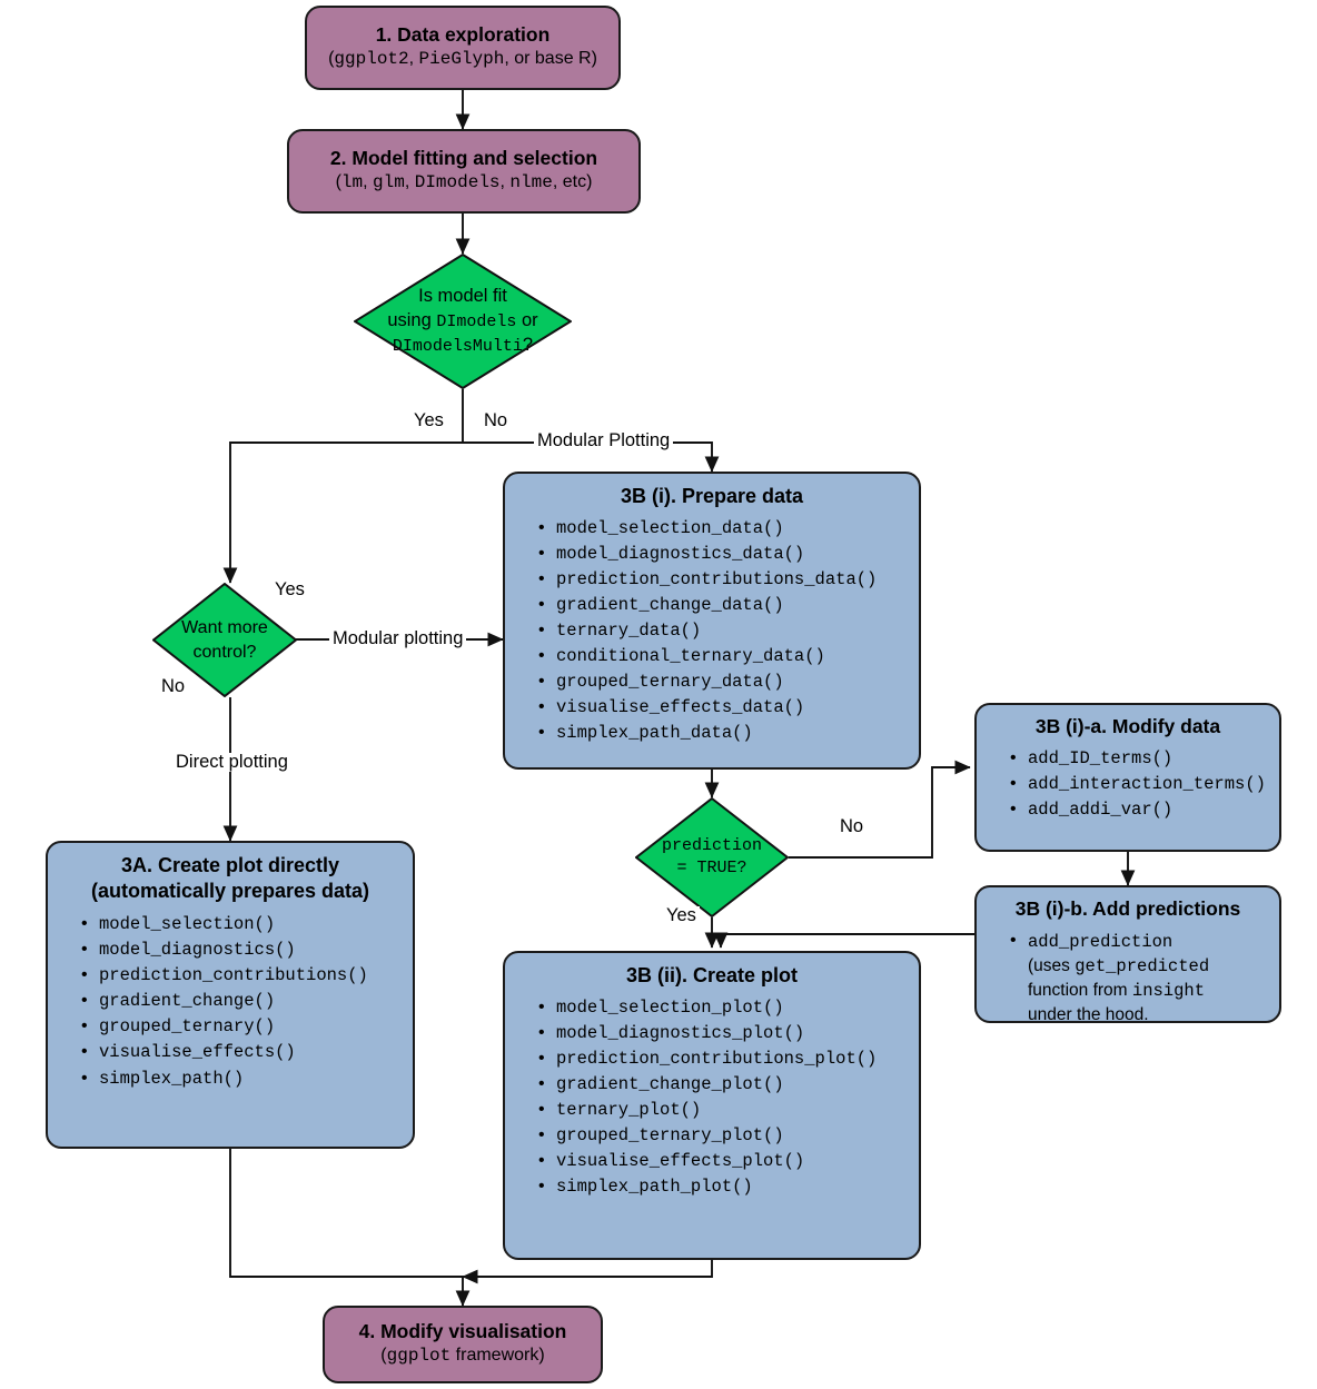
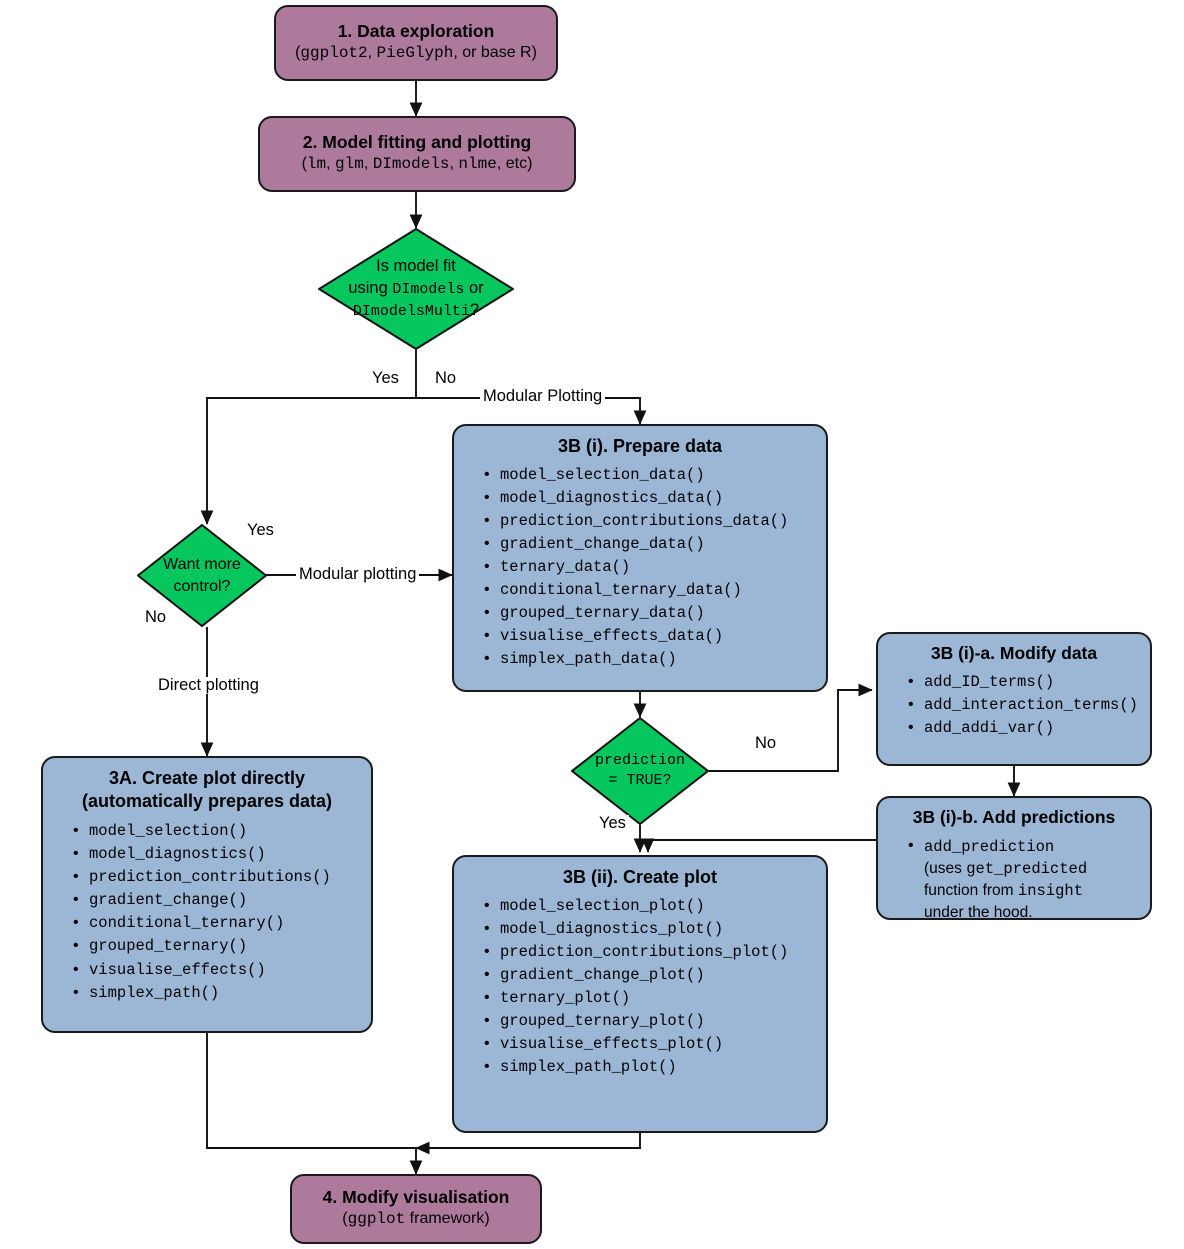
  1. Data exploration
  (ggplot2, PieGlyph, or base R)
- 2. Model fitting and selection
+ 2. Model fitting and plotting
  (lm, glm, DImodels, nlme, etc)
  Is model fit
  using DImodels or
  DImodelsMulti?
  Yes
  No
  Modular Plotting
  Want more
  control?
  Yes
  No
  Modular plotting
  Direct plotting
  3B (i). Prepare data
  model_selection_data()
  model_diagnostics_data()
  prediction_contributions_data()
  gradient_change_data()
  ternary_data()
  conditional_ternary_data()
  grouped_ternary_data()
  visualise_effects_data()
  simplex_path_data()
  prediction
  = TRUE?
  No
  Yes
  3B (i)-a. Modify data
  add_ID_terms()
  add_interaction_terms()
  add_addi_var()
  3B (i)-b. Add predictions
  add_prediction
  (uses get_predicted
  function from insight
  under the hood.
  3A. Create plot directly
  (automatically prepares data)
  model_selection()
  model_diagnostics()
  prediction_contributions()
  gradient_change()
+ conditional_ternary()
  grouped_ternary()
  visualise_effects()
  simplex_path()
  3B (ii). Create plot
  model_selection_plot()
  model_diagnostics_plot()
  prediction_contributions_plot()
  gradient_change_plot()
  ternary_plot()
  grouped_ternary_plot()
  visualise_effects_plot()
  simplex_path_plot()
  4. Modify visualisation
  (ggplot framework)
